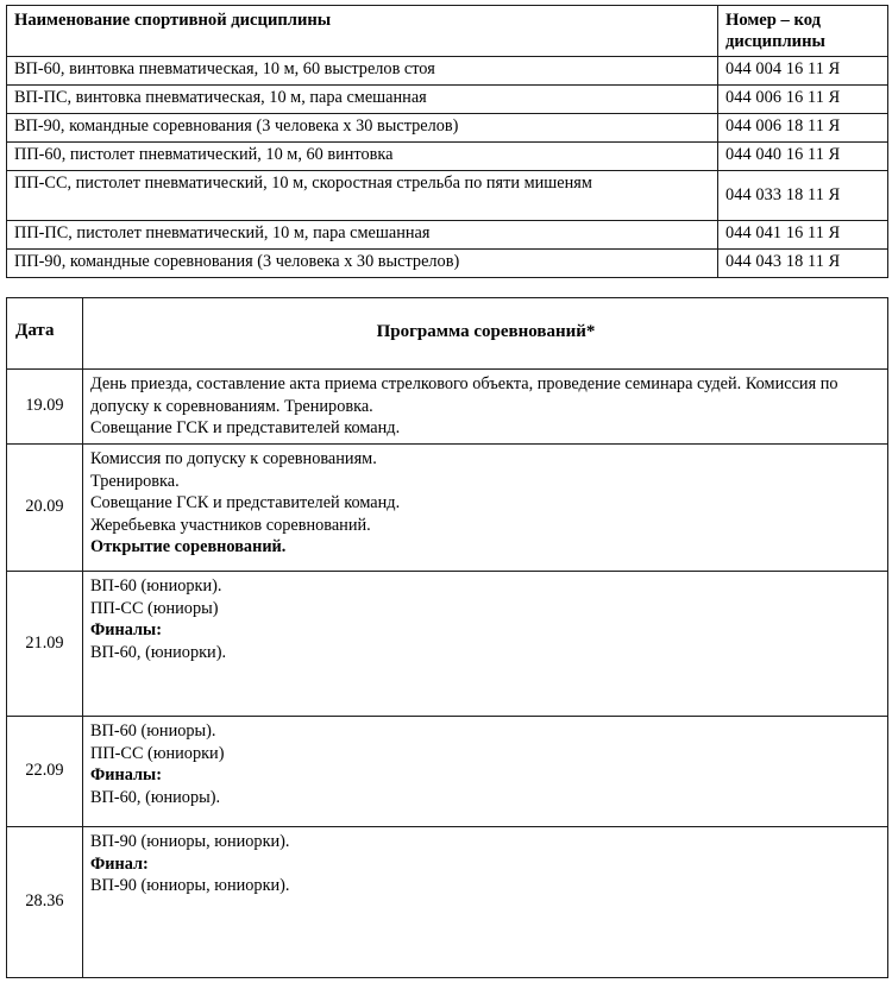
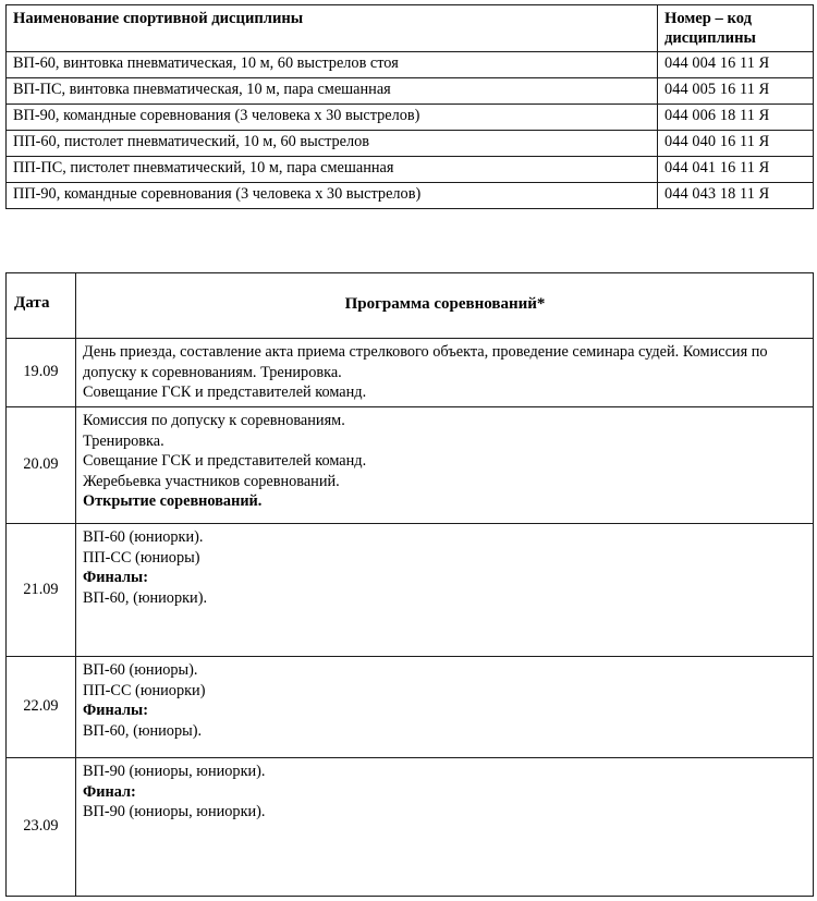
  Наименование спортивной дисциплины	Номер – код дисциплины
  ВП-60, винтовка пневматическая, 10 м, 60 выстрелов стоя	044 004 16 11 Я
- ВП-ПС, винтовка пневматическая, 10 м, пара смешанная	044 006 16 11 Я
+ ВП-ПС, винтовка пневматическая, 10 м, пара смешанная	044 005 16 11 Я
  ВП-90, командные соревнования (3 человека х 30 выстрелов)	044 006 18 11 Я
- ПП-60, пистолет пневматический, 10 м, 60 винтовка	044 040 16 11 Я
+ ПП-60, пистолет пневматический, 10 м, 60 выстрелов	044 040 16 11 Я
- ПП-СС, пистолет пневматический, 10 м, скоростная стрельба по пяти мишеням	044 033 18 11 Я
  ПП-ПС, пистолет пневматический, 10 м, пара смешанная	044 041 16 11 Я
  ПП-90, командные соревнования (3 человека х 30 выстрелов)	044 043 18 11 Я
  Дата	Программа соревнований*
  19.09	День приезда, составление акта приема стрелкового объекта, проведение семинара судей. Комиссия по допуску к соревнованиям. Тренировка. Совещание ГСК и представителей команд.
  20.09	Комиссия по допуску к соревнованиям. Тренировка. Совещание ГСК и представителей команд. Жеребьевка участников соревнований. Открытие соревнований.
  21.09	ВП-60 (юниорки). ПП-СС (юниоры) Финалы: ВП-60, (юниорки).
  22.09	ВП-60 (юниоры). ПП-СС (юниорки) Финалы: ВП-60, (юниоры).
- 28.36	ВП-90 (юниоры, юниорки). Финал: ВП-90 (юниоры, юниорки).
+ 23.09	ВП-90 (юниоры, юниорки). Финал: ВП-90 (юниоры, юниорки).
